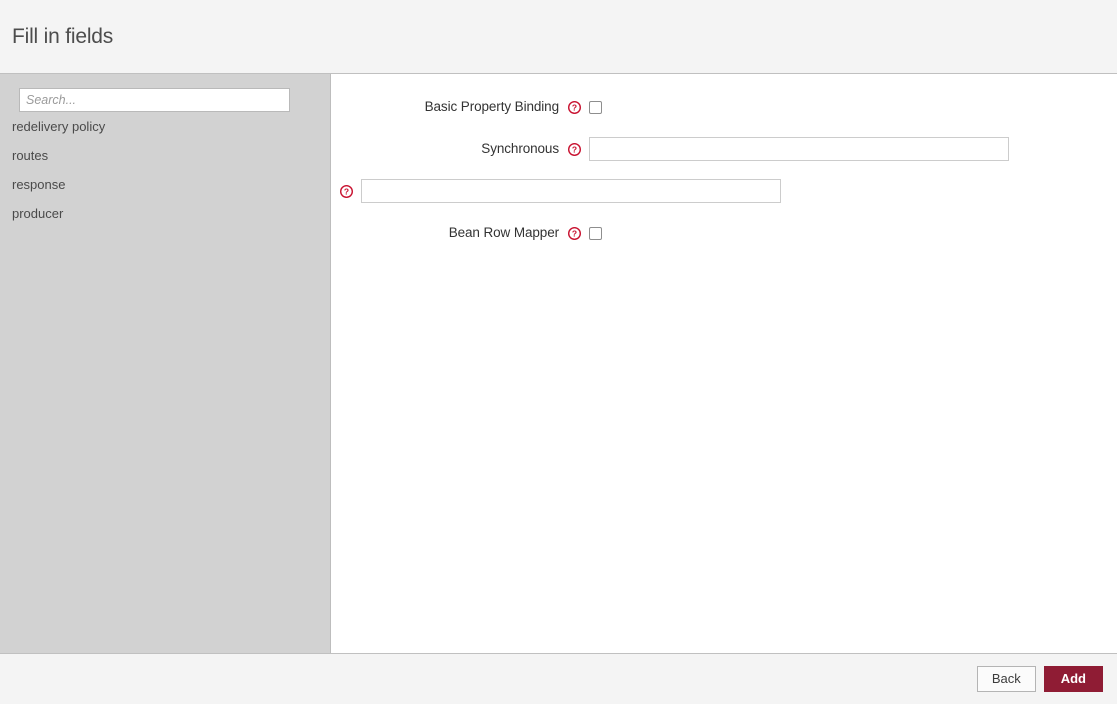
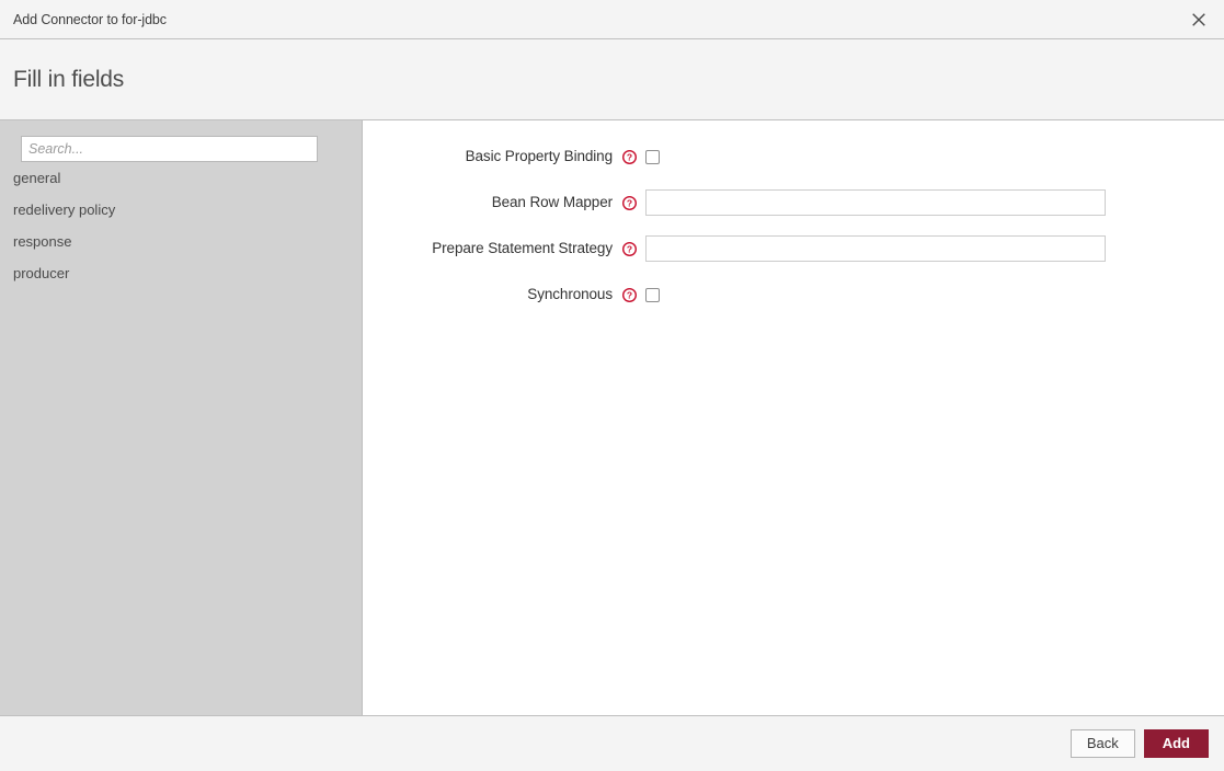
+ Add Connector to for-jdbc
  Fill in fields
  Search...
+ general
  redelivery policy
- routes
  response
  producer
  Basic Property Binding
  ?
- Synchronous
+ Bean Row Mapper
  ?
+ Prepare Statement Strategy
  ?
- Bean Row Mapper
+ Synchronous
  ?
  Back
  Add
